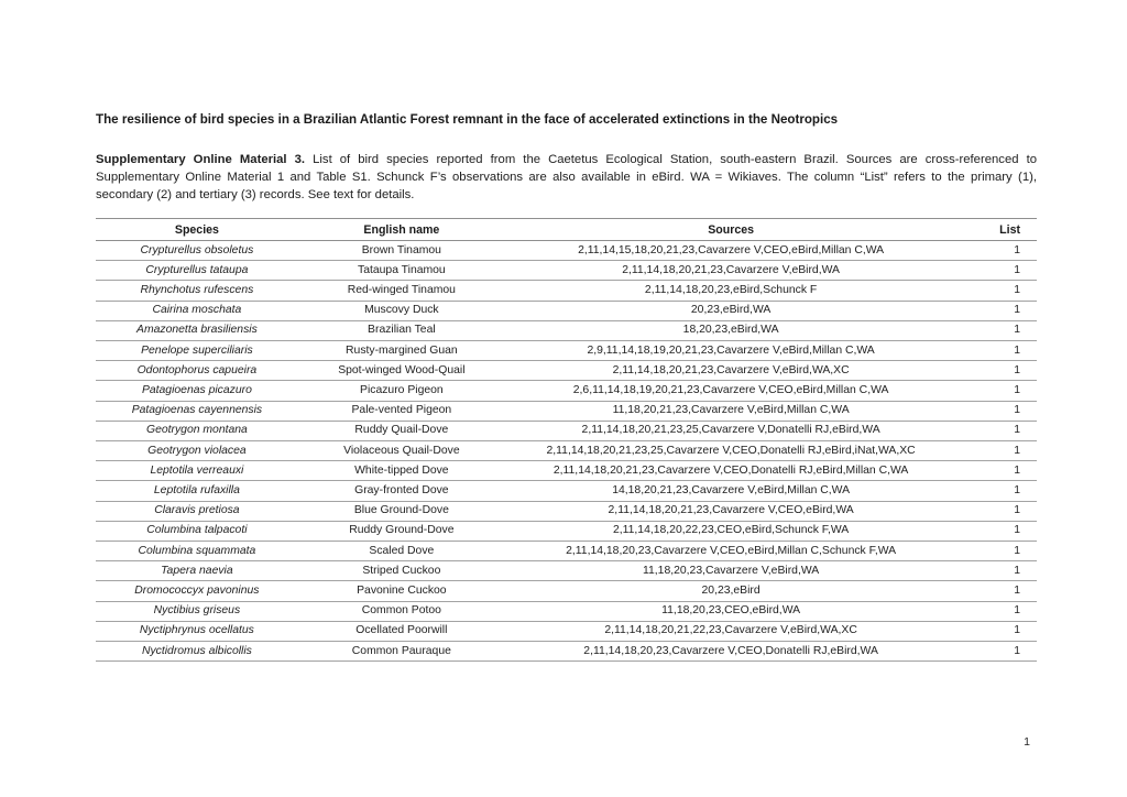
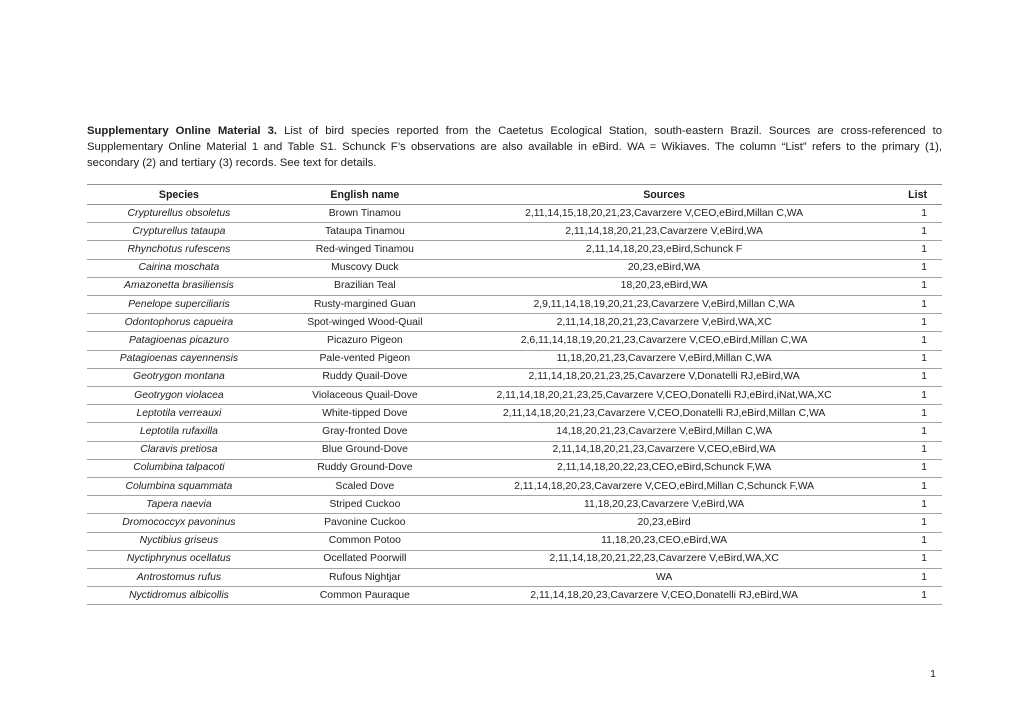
- The resilience of bird species in a Brazilian Atlantic Forest remnant in the face of accelerated extinctions in the Neotropics
  Supplementary Online Material 3. List of bird species reported from the Caetetus Ecological Station, south-eastern Brazil. Sources are cross-referenced to Supplementary Online Material 1 and Table S1. Schunck F’s observations are also available in eBird. WA = Wikiaves. The column “List” refers to the primary (1), secondary (2) and tertiary (3) records. See text for details.
  Species	English name	Sources	List
  Crypturellus obsoletus	Brown Tinamou	2,11,14,15,18,20,21,23,Cavarzere V,CEO,eBird,Millan C,WA	1
  Crypturellus tataupa	Tataupa Tinamou	2,11,14,18,20,21,23,Cavarzere V,eBird,WA	1
  Rhynchotus rufescens	Red-winged Tinamou	2,11,14,18,20,23,eBird,Schunck F	1
  Cairina moschata	Muscovy Duck	20,23,eBird,WA	1
  Amazonetta brasiliensis	Brazilian Teal	18,20,23,eBird,WA	1
  Penelope superciliaris	Rusty-margined Guan	2,9,11,14,18,19,20,21,23,Cavarzere V,eBird,Millan C,WA	1
  Odontophorus capueira	Spot-winged Wood-Quail	2,11,14,18,20,21,23,Cavarzere V,eBird,WA,XC	1
  Patagioenas picazuro	Picazuro Pigeon	2,6,11,14,18,19,20,21,23,Cavarzere V,CEO,eBird,Millan C,WA	1
  Patagioenas cayennensis	Pale-vented Pigeon	11,18,20,21,23,Cavarzere V,eBird,Millan C,WA	1
  Geotrygon montana	Ruddy Quail-Dove	2,11,14,18,20,21,23,25,Cavarzere V,Donatelli RJ,eBird,WA	1
  Geotrygon violacea	Violaceous Quail-Dove	2,11,14,18,20,21,23,25,Cavarzere V,CEO,Donatelli RJ,eBird,iNat,WA,XC	1
  Leptotila verreauxi	White-tipped Dove	2,11,14,18,20,21,23,Cavarzere V,CEO,Donatelli RJ,eBird,Millan C,WA	1
  Leptotila rufaxilla	Gray-fronted Dove	14,18,20,21,23,Cavarzere V,eBird,Millan C,WA	1
  Claravis pretiosa	Blue Ground-Dove	2,11,14,18,20,21,23,Cavarzere V,CEO,eBird,WA	1
  Columbina talpacoti	Ruddy Ground-Dove	2,11,14,18,20,22,23,CEO,eBird,Schunck F,WA	1
  Columbina squammata	Scaled Dove	2,11,14,18,20,23,Cavarzere V,CEO,eBird,Millan C,Schunck F,WA	1
  Tapera naevia	Striped Cuckoo	11,18,20,23,Cavarzere V,eBird,WA	1
  Dromococcyx pavoninus	Pavonine Cuckoo	20,23,eBird	1
  Nyctibius griseus	Common Potoo	11,18,20,23,CEO,eBird,WA	1
  Nyctiphrynus ocellatus	Ocellated Poorwill	2,11,14,18,20,21,22,23,Cavarzere V,eBird,WA,XC	1
+ Antrostomus rufus	Rufous Nightjar	WA	1
  Nyctidromus albicollis	Common Pauraque	2,11,14,18,20,23,Cavarzere V,CEO,Donatelli RJ,eBird,WA	1
  1
